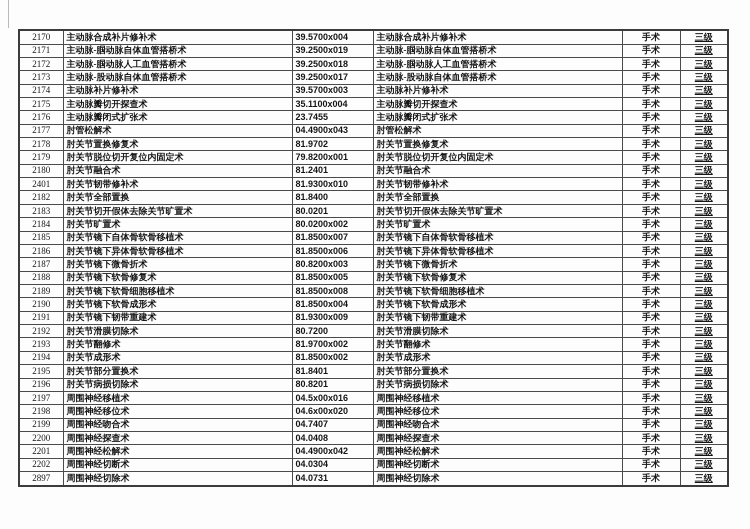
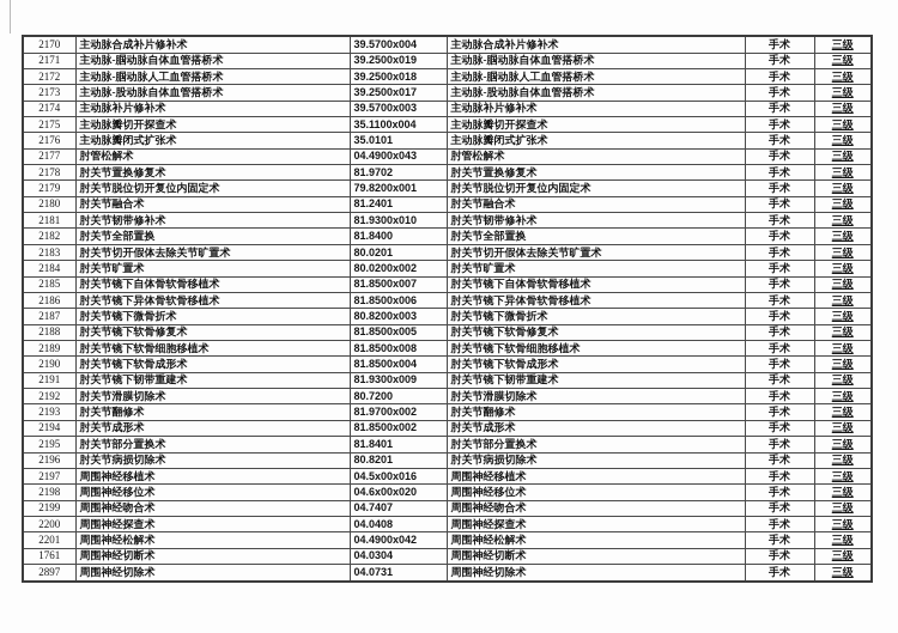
  2170	主动脉合成补片修补术	39.5700x004	主动脉合成补片修补术	手术	三级
  2171	主动脉-腘动脉自体血管搭桥术	39.2500x019	主动脉-腘动脉自体血管搭桥术	手术	三级
  2172	主动脉-腘动脉人工血管搭桥术	39.2500x018	主动脉-腘动脉人工血管搭桥术	手术	三级
  2173	主动脉-股动脉自体血管搭桥术	39.2500x017	主动脉-股动脉自体血管搭桥术	手术	三级
  2174	主动脉补片修补术	39.5700x003	主动脉补片修补术	手术	三级
  2175	主动脉瓣切开探查术	35.1100x004	主动脉瓣切开探查术	手术	三级
- 2176	主动脉瓣闭式扩张术	23.7455	主动脉瓣闭式扩张术	手术	三级
+ 2176	主动脉瓣闭式扩张术	35.0101	主动脉瓣闭式扩张术	手术	三级
  2177	肘管松解术	04.4900x043	肘管松解术	手术	三级
  2178	肘关节置换修复术	81.9702	肘关节置换修复术	手术	三级
  2179	肘关节脱位切开复位内固定术	79.8200x001	肘关节脱位切开复位内固定术	手术	三级
  2180	肘关节融合术	81.2401	肘关节融合术	手术	三级
- 2401	肘关节韧带修补术	81.9300x010	肘关节韧带修补术	手术	三级
+ 2181	肘关节韧带修补术	81.9300x010	肘关节韧带修补术	手术	三级
  2182	肘关节全部置换	81.8400	肘关节全部置换	手术	三级
  2183	肘关节切开假体去除关节旷置术	80.0201	肘关节切开假体去除关节旷置术	手术	三级
  2184	肘关节旷置术	80.0200x002	肘关节旷置术	手术	三级
  2185	肘关节镜下自体骨软骨移植术	81.8500x007	肘关节镜下自体骨软骨移植术	手术	三级
  2186	肘关节镜下异体骨软骨移植术	81.8500x006	肘关节镜下异体骨软骨移植术	手术	三级
  2187	肘关节镜下微骨折术	80.8200x003	肘关节镜下微骨折术	手术	三级
  2188	肘关节镜下软骨修复术	81.8500x005	肘关节镜下软骨修复术	手术	三级
  2189	肘关节镜下软骨细胞移植术	81.8500x008	肘关节镜下软骨细胞移植术	手术	三级
  2190	肘关节镜下软骨成形术	81.8500x004	肘关节镜下软骨成形术	手术	三级
  2191	肘关节镜下韧带重建术	81.9300x009	肘关节镜下韧带重建术	手术	三级
  2192	肘关节滑膜切除术	80.7200	肘关节滑膜切除术	手术	三级
  2193	肘关节翻修术	81.9700x002	肘关节翻修术	手术	三级
  2194	肘关节成形术	81.8500x002	肘关节成形术	手术	三级
  2195	肘关节部分置换术	81.8401	肘关节部分置换术	手术	三级
  2196	肘关节病损切除术	80.8201	肘关节病损切除术	手术	三级
  2197	周围神经移植术	04.5x00x016	周围神经移植术	手术	三级
  2198	周围神经移位术	04.6x00x020	周围神经移位术	手术	三级
  2199	周围神经吻合术	04.7407	周围神经吻合术	手术	三级
  2200	周围神经探查术	04.0408	周围神经探查术	手术	三级
  2201	周围神经松解术	04.4900x042	周围神经松解术	手术	三级
- 2202	周围神经切断术	04.0304	周围神经切断术	手术	三级
+ 1761	周围神经切断术	04.0304	周围神经切断术	手术	三级
  2897	周围神经切除术	04.0731	周围神经切除术	手术	三级
